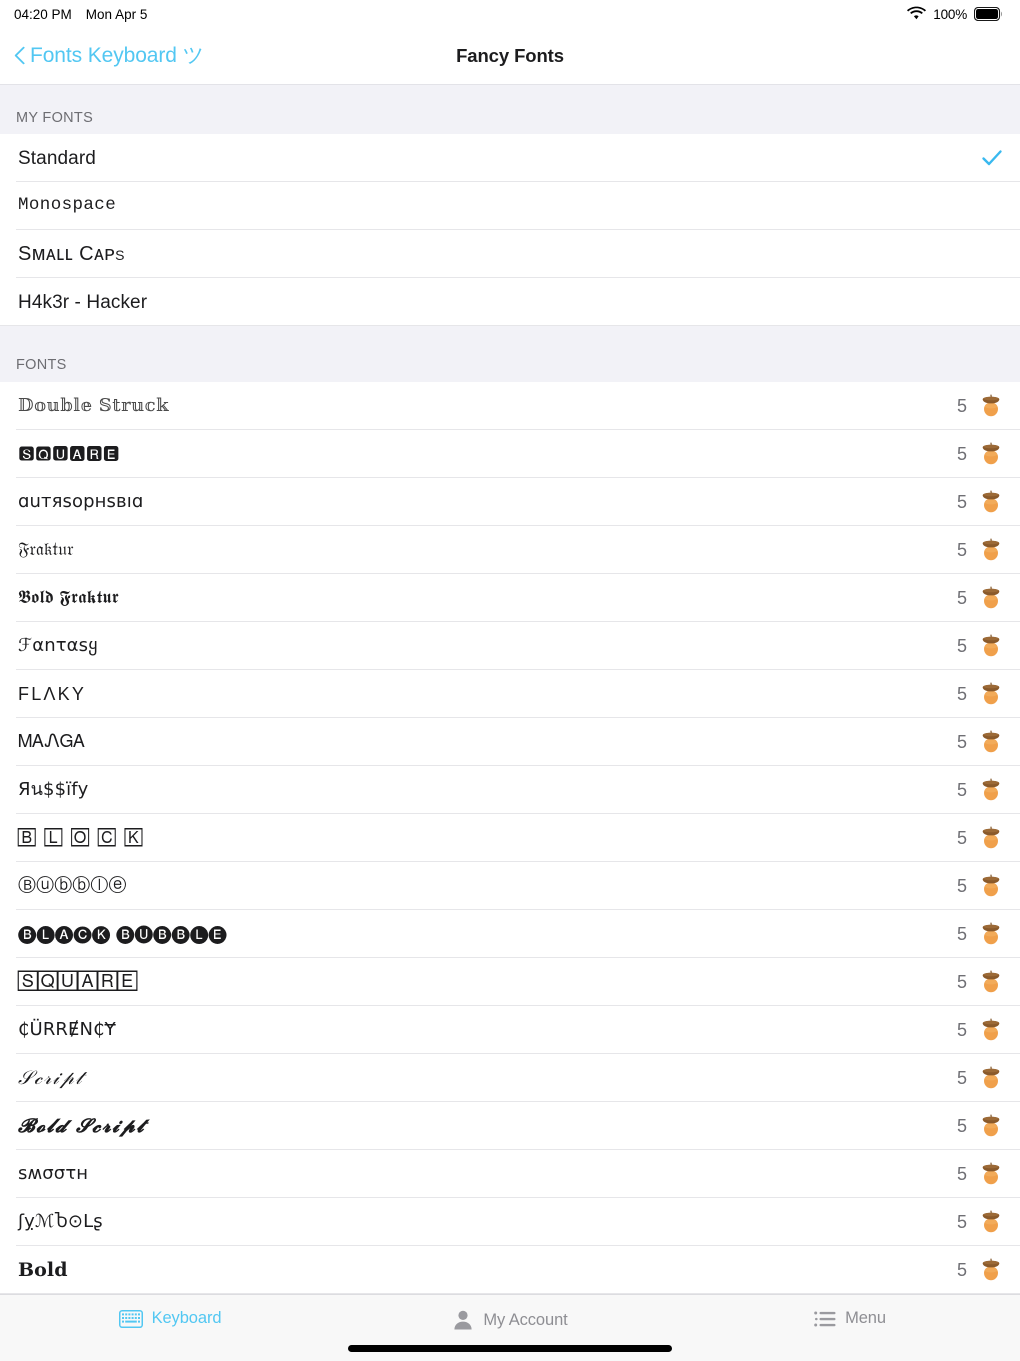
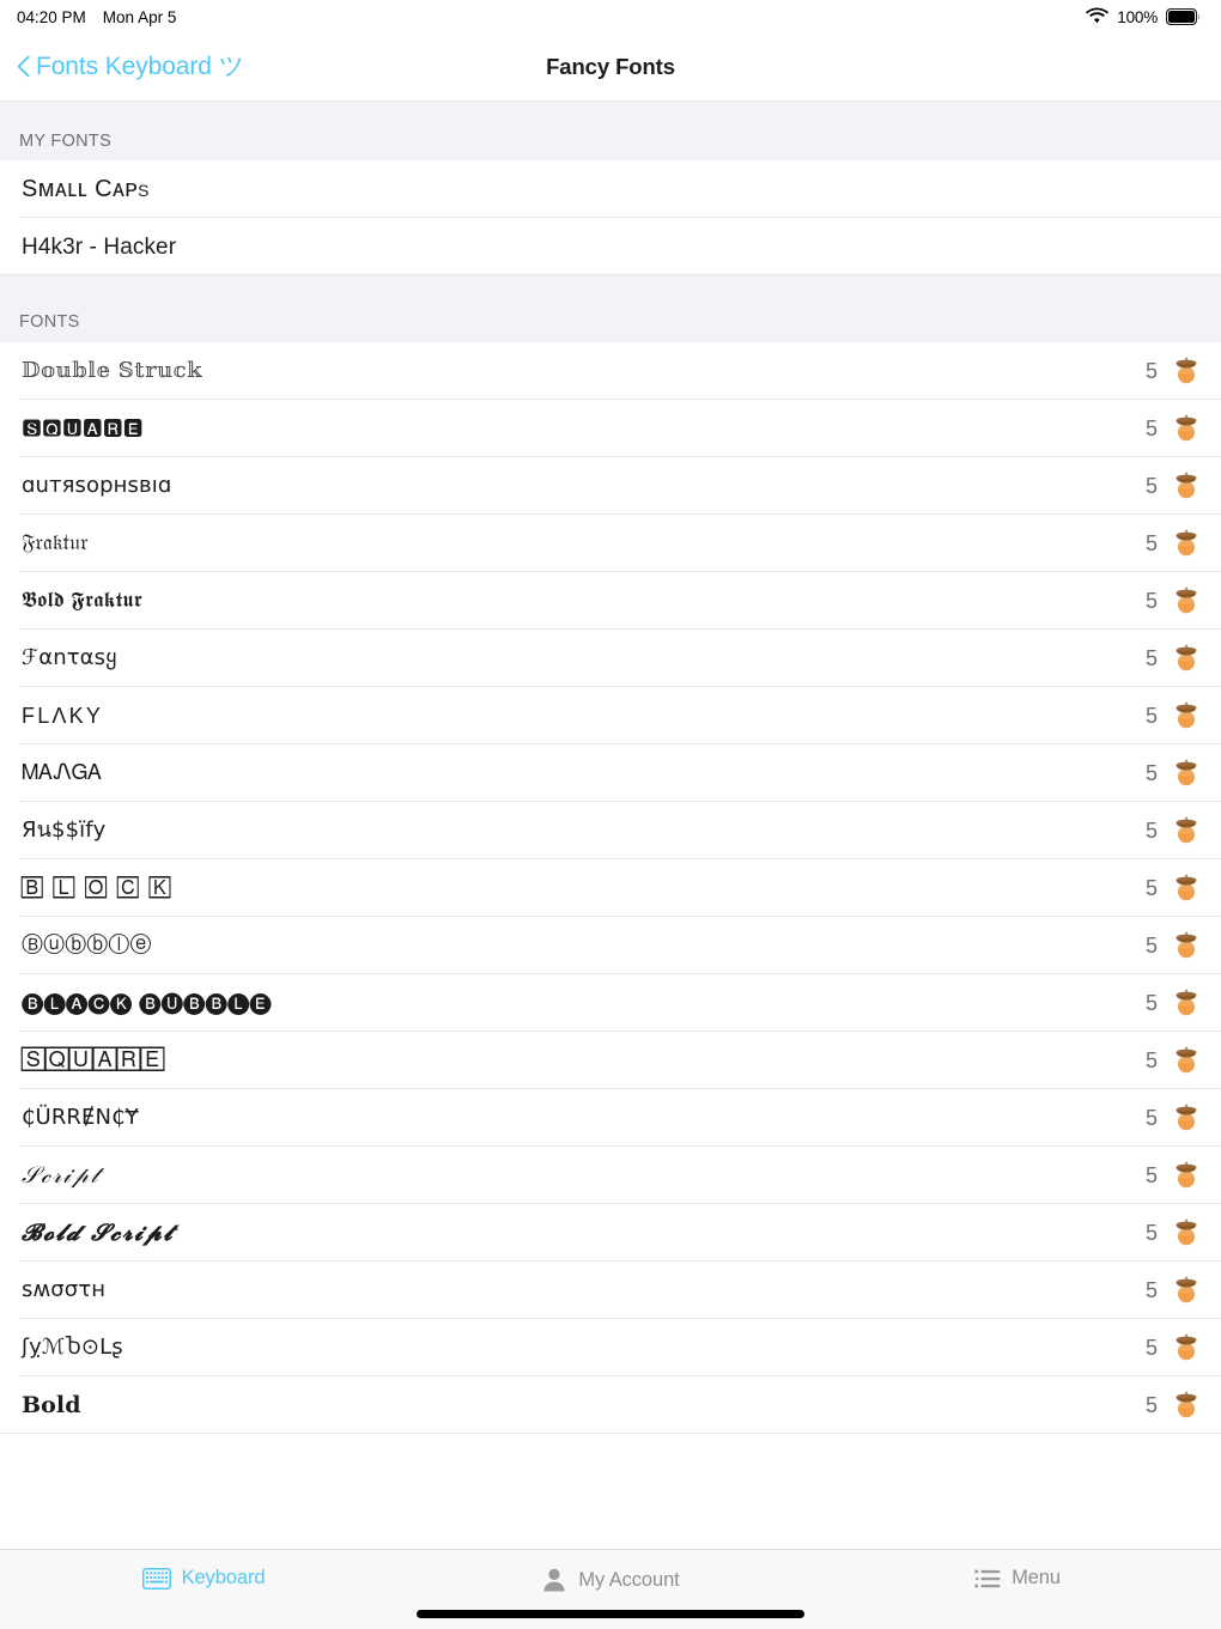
  04:20 PM
  Mon Apr 5
  100%
  Fonts Keyboard ツ
  Fancy Fonts
  MY FONTS
- Standard
- Monospace
  Sᴍᴀʟʟ Cᴀᴘs
  H4k3r - Hacker
  FONTS
  𝔻𝕠𝕦𝕓𝕝𝕖 𝕊𝕥𝕣𝕦𝕔𝕜
  5
  🆂🆀🆄🅰🆁🅴
  5
  ɑuтяѕорнѕвıɑ
  5
  𝔉𝔯𝔞𝔨𝔱𝔲𝔯
  5
  𝕭𝖔𝖑𝖉 𝕱𝖗𝖆𝖐𝖙𝖚𝖗
  5
  ℱαnταsყ
  5
  FLΛKY
  5
  ᎷᎪᏁᏀᎪ
  5
  Яน$$ïfу
  5
  🄱 🄻 🄾 🄲 🄺
  5
  Ⓑⓤⓑⓑⓛⓔ
  5
  🅑🅛🅐🅒🅚 🅑🅤🅑🅑🅛🅔
  5
  🅂🅀🅄🄰🅁🄴
  5
  ₵ÜRRɆN₵Ɏ
  5
  𝒮𝒸𝓇𝒾𝓅𝓉
  5
  𝓑𝓸𝓵𝓭 𝓢𝓬𝓻𝓲𝓹𝓽
  5
  ꜱʍσστн
  5
  ʃỵℳႦ⊙Ⅼʂ
  5
  𝐁𝐨𝐥𝐝
  5
  Keyboard
  My Account
  Menu
